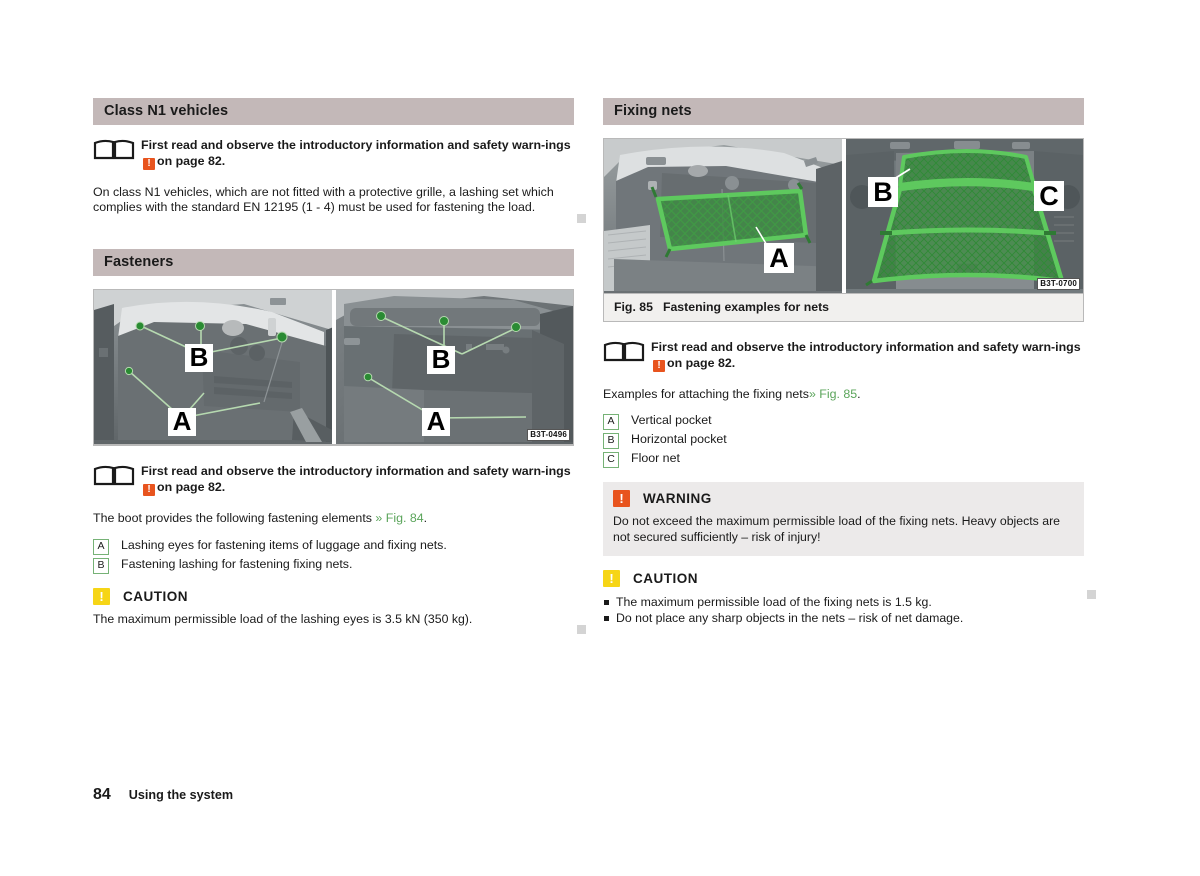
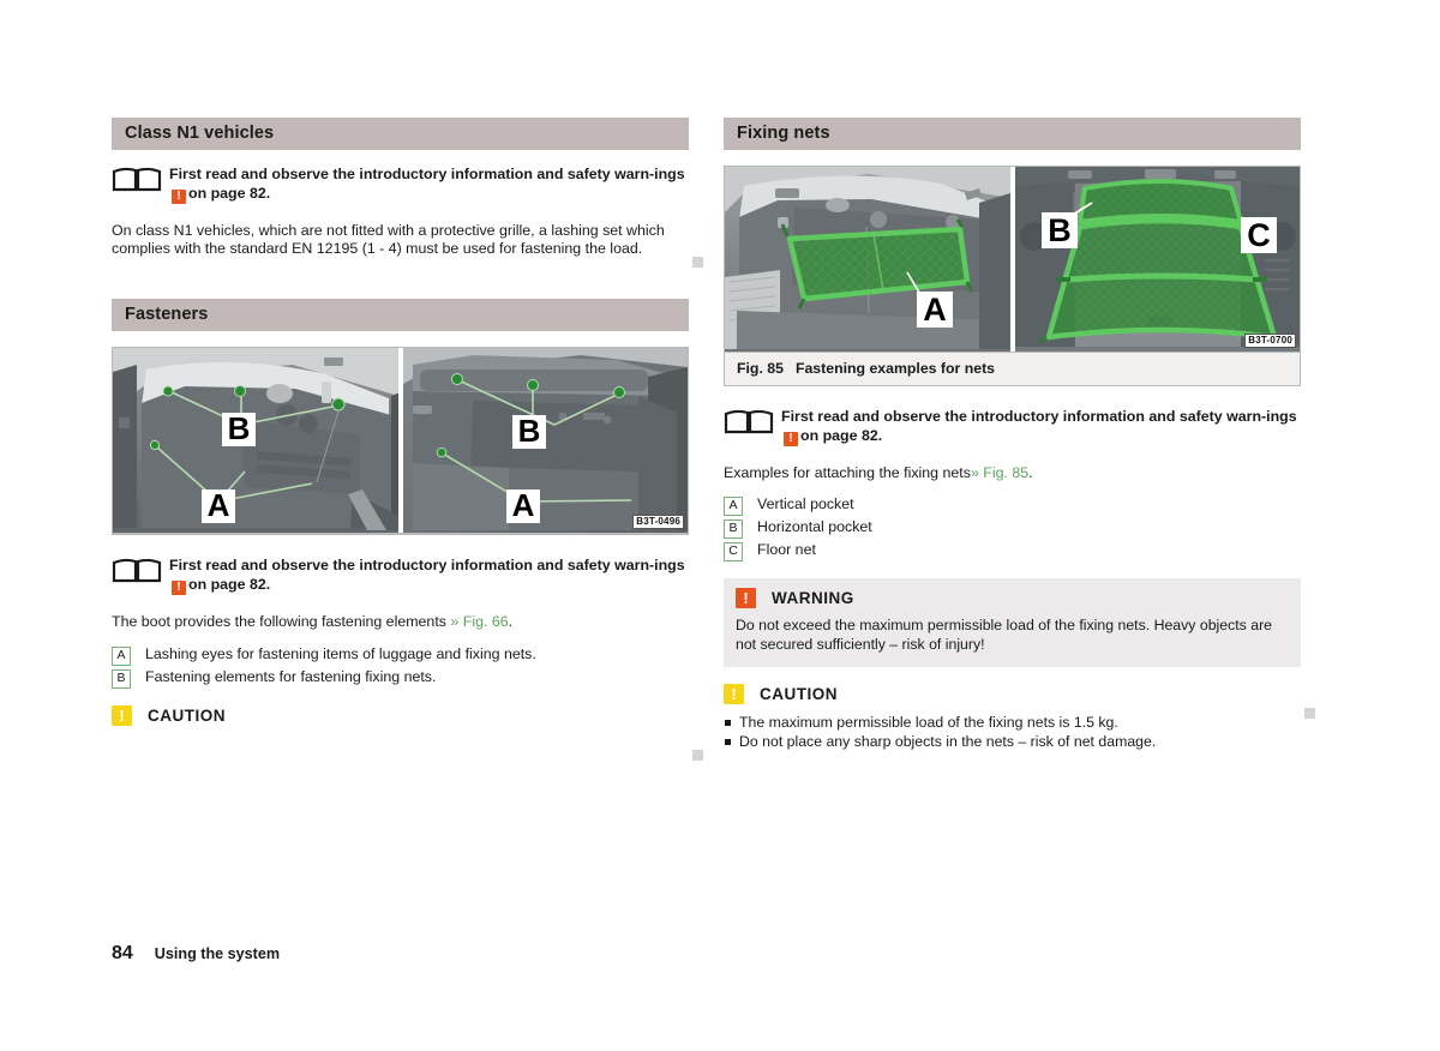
  Class N1 vehicles
  First read and observe the introductory information and safety warn-ings! on page 82.
  On class N1 vehicles, which are not fitted with a protective grille, a lashing set which complies with the standard EN 12195 (1 - 4) must be used for fastening the load.
  Fasteners
  B
  A
  B
  A
  B3T-0496
  First read and observe the introductory information and safety warn-ings! on page 82.
- The boot provides the following fastening elements » Fig. 84.
+ The boot provides the following fastening elements » Fig. 66.
  A
  Lashing eyes for fastening items of luggage and fixing nets.
  B
- Fastening lashing for fastening fixing nets.
+ Fastening elements for fastening fixing nets.
  !
  CAUTION
- The maximum permissible load of the lashing eyes is 3.5 kN (350 kg).
  Fixing nets
  A
  B
  C
  B3T-0700
  Fig. 85 Fastening examples for nets
  First read and observe the introductory information and safety warn-ings! on page 82.
  Examples for attaching the fixing nets» Fig. 85.
  A
  Vertical pocket
  B
  Horizontal pocket
  C
  Floor net
  !
  WARNING
  Do not exceed the maximum permissible load of the fixing nets. Heavy objects are not secured sufficiently – risk of injury!
  !
  CAUTION
  The maximum permissible load of the fixing nets is 1.5 kg.
  Do not place any sharp objects in the nets – risk of net damage.
  84
  Using the system
